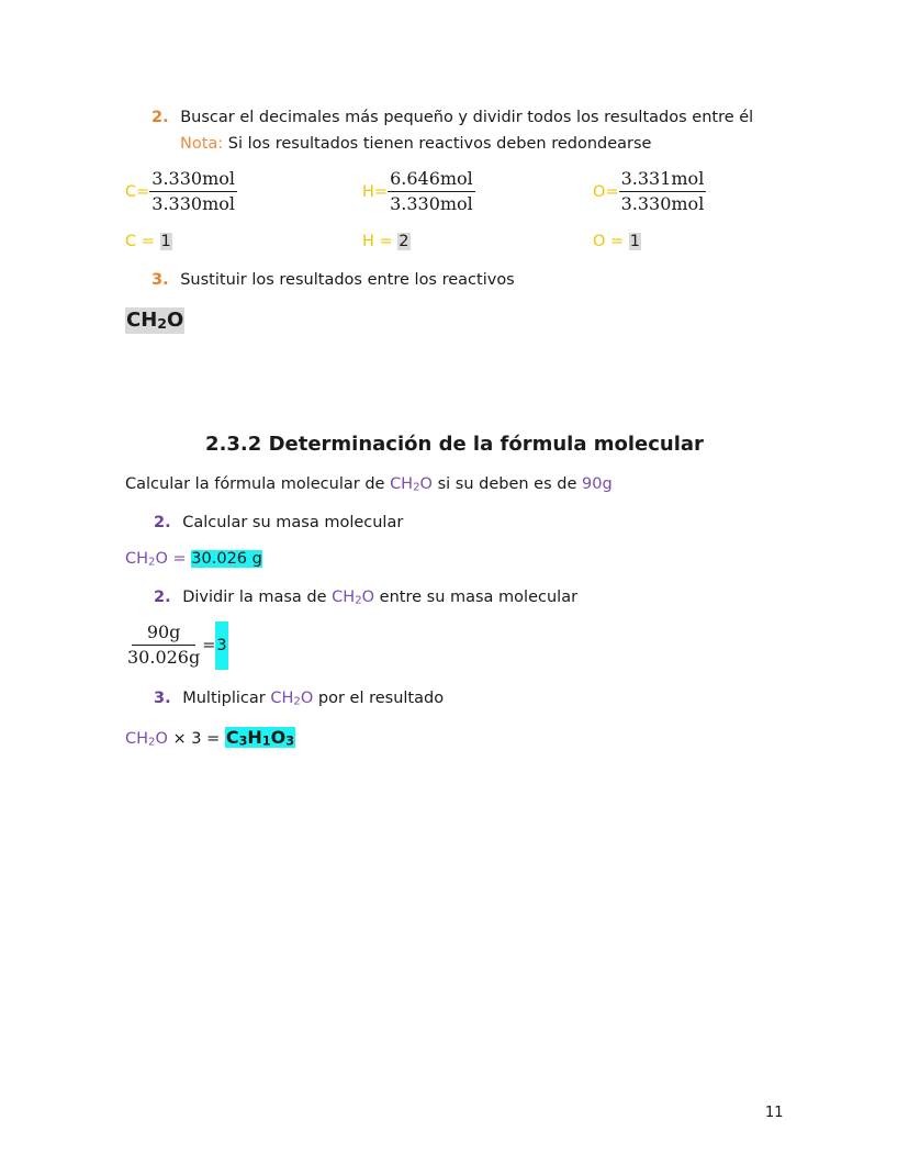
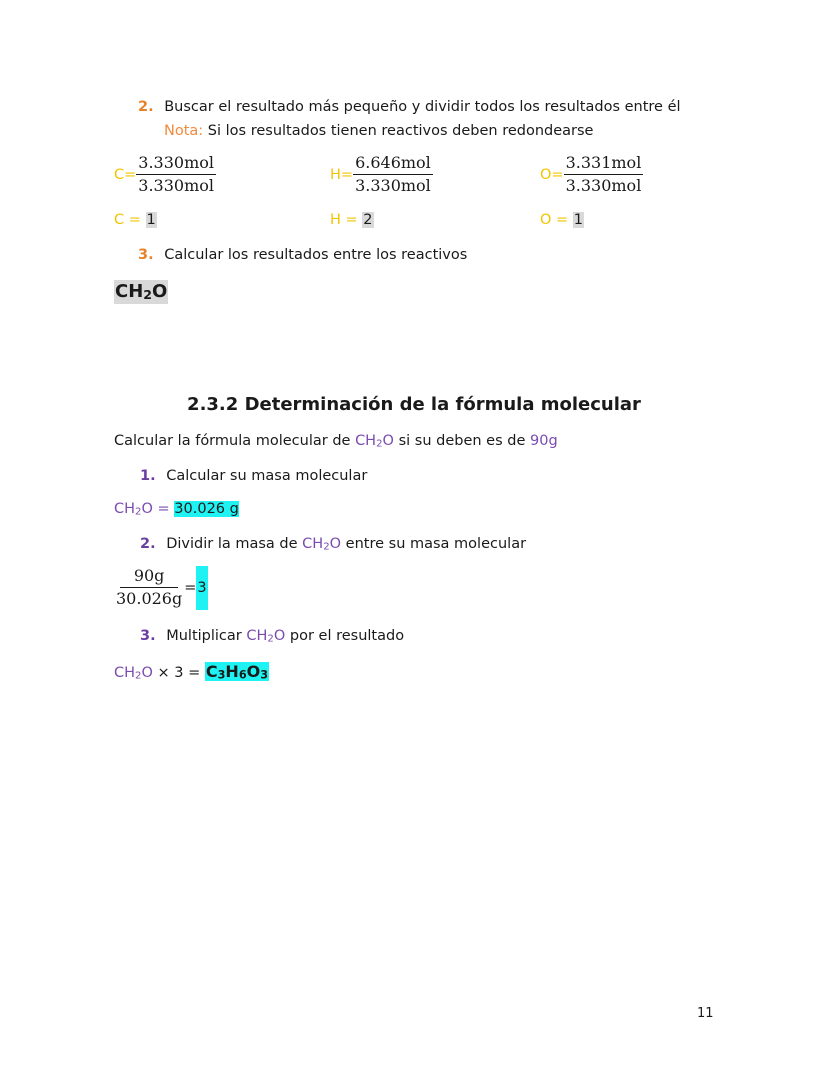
- 2. Buscar el decimales más pequeño y dividir todos los resultados entre él
+ 2. Buscar el resultado más pequeño y dividir todos los resultados entre él
  Nota: Si los resultados tienen reactivos deben redondearse
  C
  =
  3.330mol
  3.330mol
  H
  =
  6.646mol
  3.330mol
  O
  =
  3.331mol
  3.330mol
  C = 1
  H = 2
  O = 1
- 3. Sustituir los resultados entre los reactivos
+ 3. Calcular los resultados entre los reactivos
  CH2O
  2.3.2 Determinación de la fórmula molecular
  Calcular la fórmula molecular de CH2O si su deben es de 90g
- 2. Calcular su masa molecular
+ 1. Calcular su masa molecular
  CH2O = 30.026 g
  2. Dividir la masa de CH2O entre su masa molecular
  90g
  30.026g
  =
  3
  3. Multiplicar CH2O por el resultado
- CH2O × 3 = C3H1O3
+ CH2O × 3 = C3H6O3
  11
